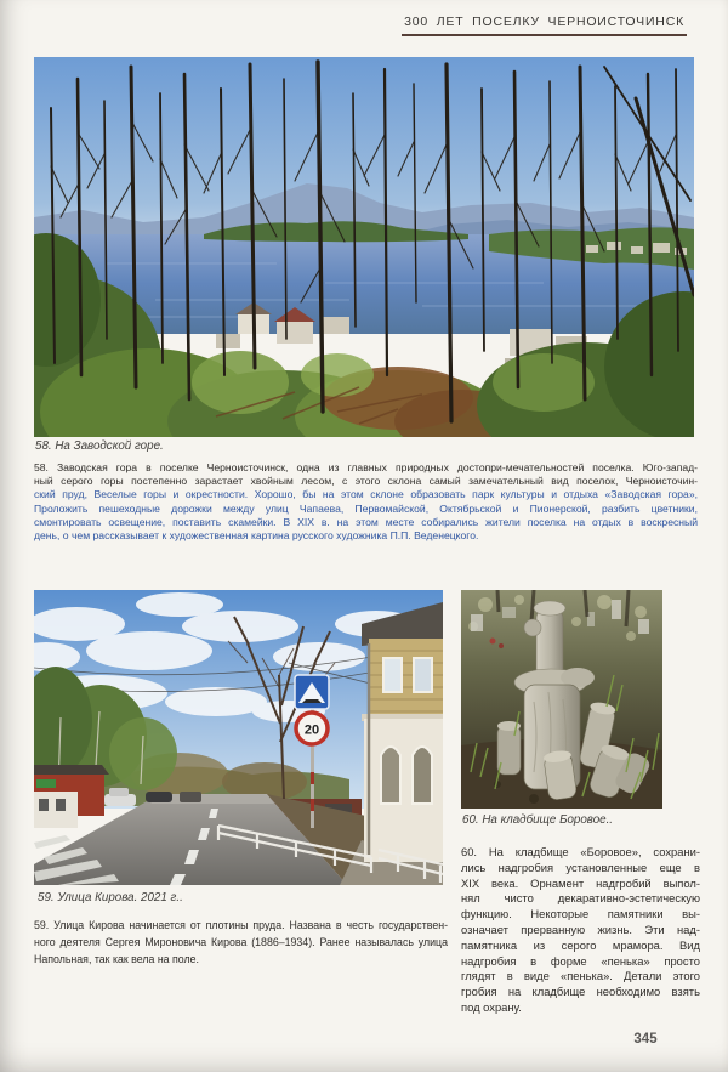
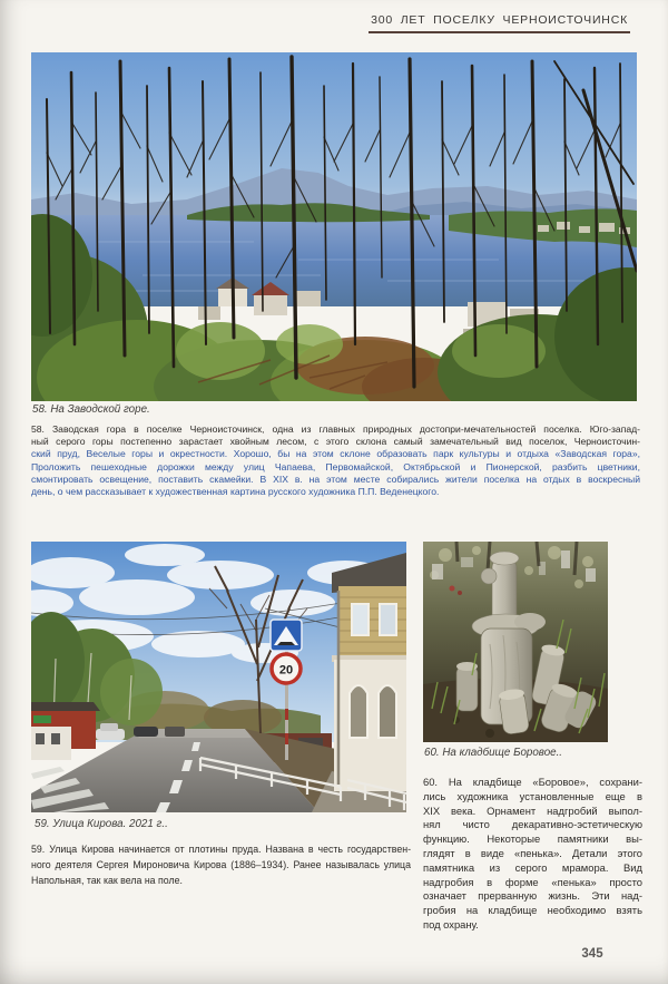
  300 ЛЕТ ПОСЕЛКУ ЧЕРНОИСТОЧИНСК
  58. На Заводской горе.
  58. Заводская гора в поселке Черноисточинск, одна из главных природных достопри-мечательностей поселка. Юго-запад-
  ный серого горы постепенно зарастает хвойным лесом, с этого склона самый замечательный вид поселок, Черноисточин-
  ский пруд, Веселые горы и окрестности. Хорошо, бы на этом склоне образовать парк культуры и отдыха «Заводская гора»,
  Проложить пешеходные дорожки между улиц Чапаева, Первомайской, Октябрьской и Пионерской, разбить цветники,
  смонтировать освещение, поставить скамейки. В XIX в. на этом месте собирались жители поселка на отдых в воскресный
  день, о чем рассказывает к художественная картина русского художника П.П. Веденецкого.
  20
  59. Улица Кирова. 2021 г..
  59. Улица Кирова начинается от плотины пруда. Названа в честь государствен-
  ного деятеля Сергея Мироновича Кирова (1886–1934). Ранее называлась улица
  Напольная, так как вела на поле.
  60. На кладбище Боровое..
  60. На кладбище «Боровое», сохрани-
- лись надгробия установленные еще в
+ лись художника установленные еще в
  XIX века. Орнамент надгробий выпол-
  нял чисто декаративно-эстетическую
  функцию. Некоторые памятники вы-
- означает прерванную жизнь. Эти над-
+ глядят в виде «пенька». Детали этого
  памятника из серого мрамора. Вид
  надгробия в форме «пенька» просто
- глядят в виде «пенька». Детали этого
+ означает прерванную жизнь. Эти над-
  гробия на кладбище необходимо взять
  под охрану.
  345
